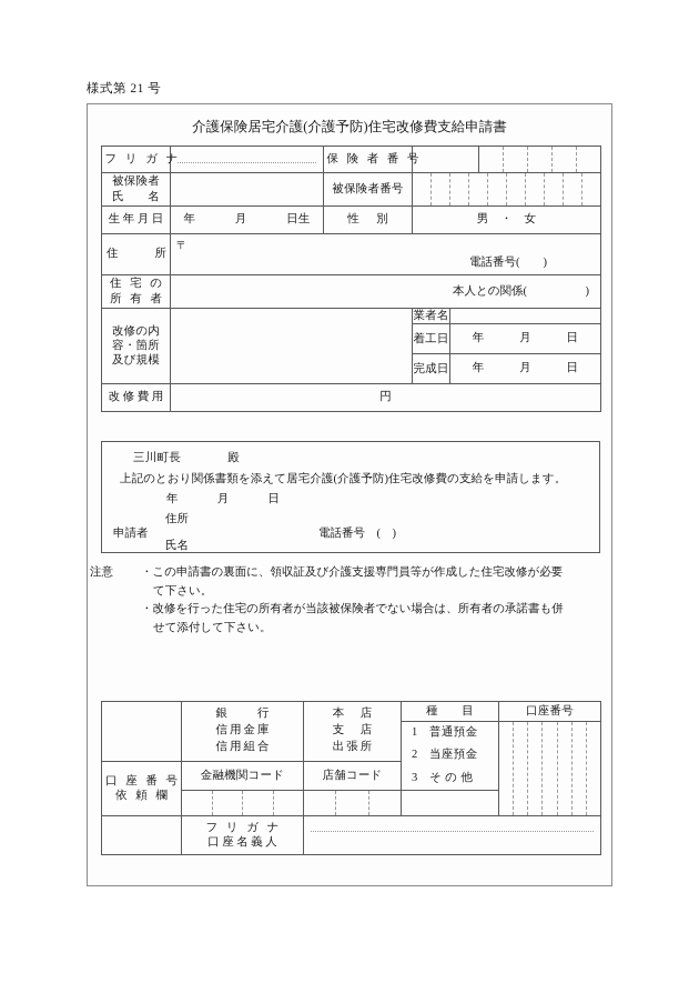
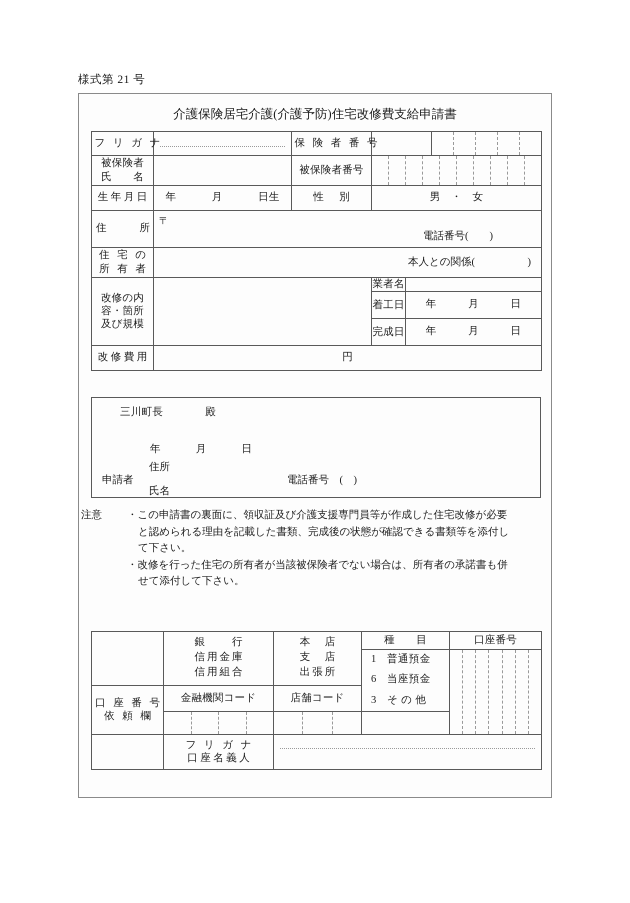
  様式第 21 号
  介護保険居宅介護(介護予防)住宅改修費支給申請書
  フ リ ガ ナ		保 険 者 番 号
  被保険者 氏 名		被保険者番号
  生年月日	年 月 日生	性 別	男 ・ 女
  住 所	〒 電話番号( )
  住 宅 の 所 有 者	本人との関係( )
  改修の内 容・箇所 及び規模		業者名
  着工日	年 月 日
  完成日	年 月 日
  改修費用	円
  三川町長 殿
- 上記のとおり関係書類を添えて居宅介護(介護予防)住宅改修費の支給を申請します。
  年 月 日
  申請者
  住所
  氏名
  電話番号 ( )
  注意
  ・この申請書の裏面に、領収証及び介護支援専門員等が作成した住宅改修が必要
+ と認められる理由を記載した書類、完成後の状態が確認できる書類等を添付し
  て下さい。
  ・改修を行った住宅の所有者が当該被保険者でない場合は、所有者の承諾書も併
  せて添付して下さい。
  	銀 行 信用金庫 信用組合	本 店 支 店 出張所	種 目	口座番号
- 1 普通預金 2 当座預金 3 そ の 他
+ 1 普通預金 6 当座預金 3 そ の 他
  口 座 番 号 依 頼 欄	金融機関コード	店舗コード
  	フ リ ガ ナ 口座名義人
